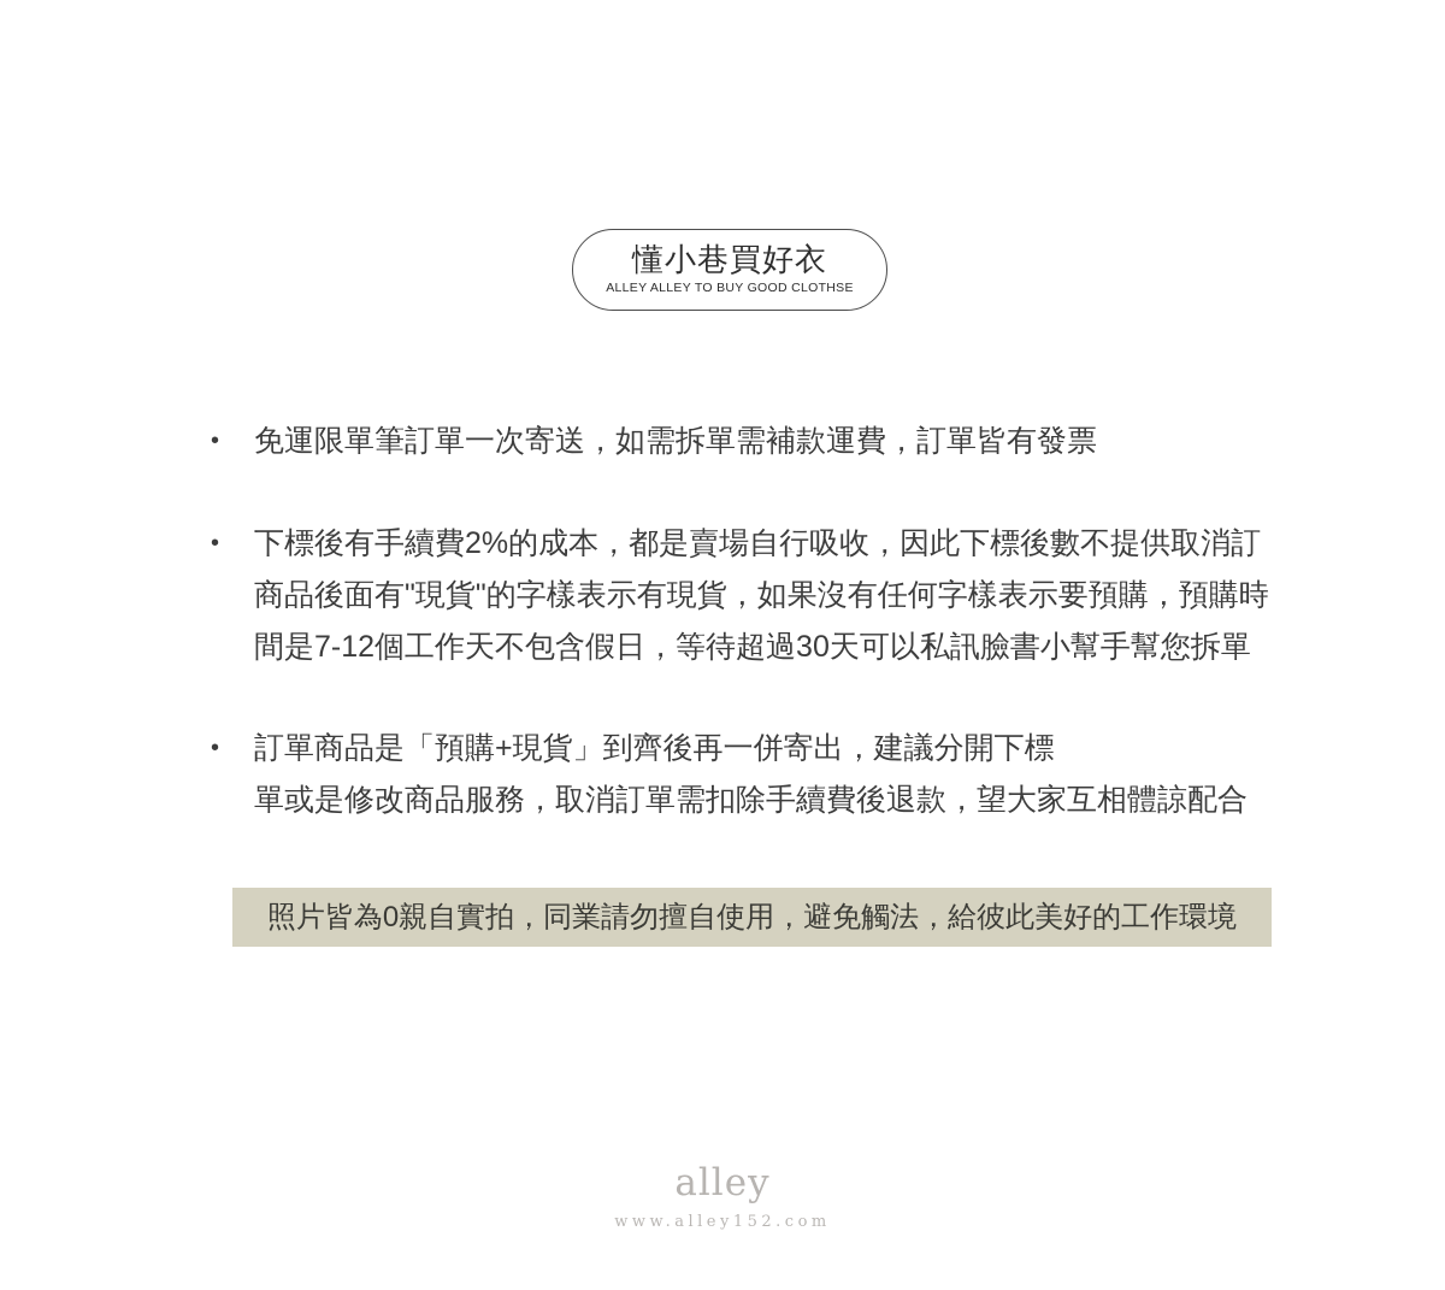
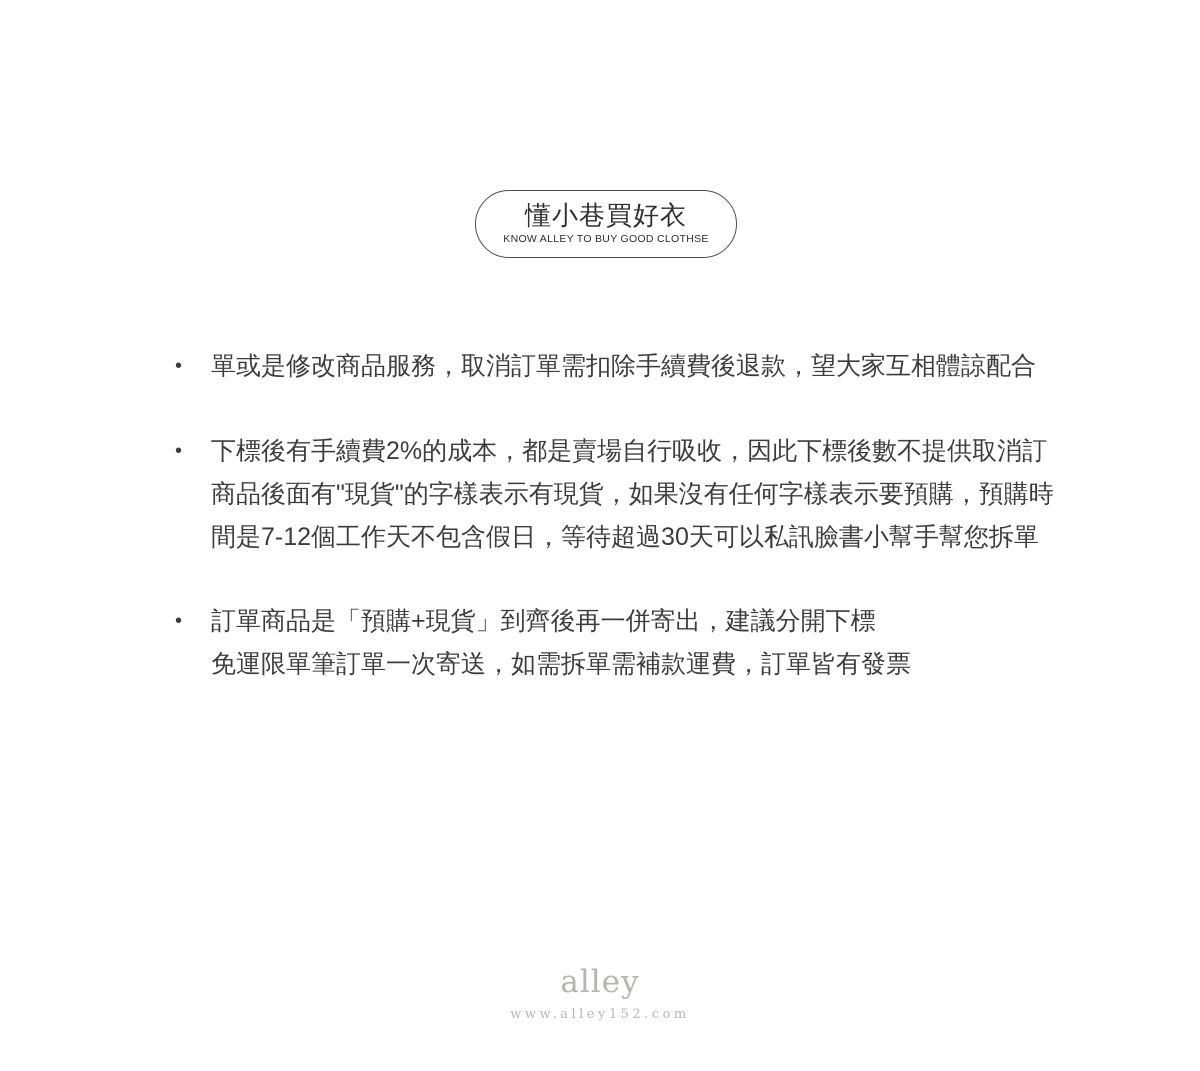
  懂小巷買好衣
- ALLEY ALLEY TO BUY GOOD CLOTHSE
+ KNOW ALLEY TO BUY GOOD CLOTHSE
  •
- 免運限單筆訂單一次寄送，如需拆單需補款運費，訂單皆有發票
+ 單或是修改商品服務，取消訂單需扣除手續費後退款，望大家互相體諒配合
  •
  下標後有手續費2%的成本，都是賣場自行吸收，因此下標後數不提供取消訂
  商品後面有"現貨"的字樣表示有現貨，如果沒有任何字樣表示要預購，預購時
  間是7-12個工作天不包含假日，等待超過30天可以私訊臉書小幫手幫您拆單
  •
  訂單商品是「預購+現貨」到齊後再一併寄出，建議分開下標
- 單或是修改商品服務，取消訂單需扣除手續費後退款，望大家互相體諒配合
+ 免運限單筆訂單一次寄送，如需拆單需補款運費，訂單皆有發票
- 照片皆為0親自實拍，同業請勿擅自使用，避免觸法，給彼此美好的工作環境
  alley
  www.alley152.com
